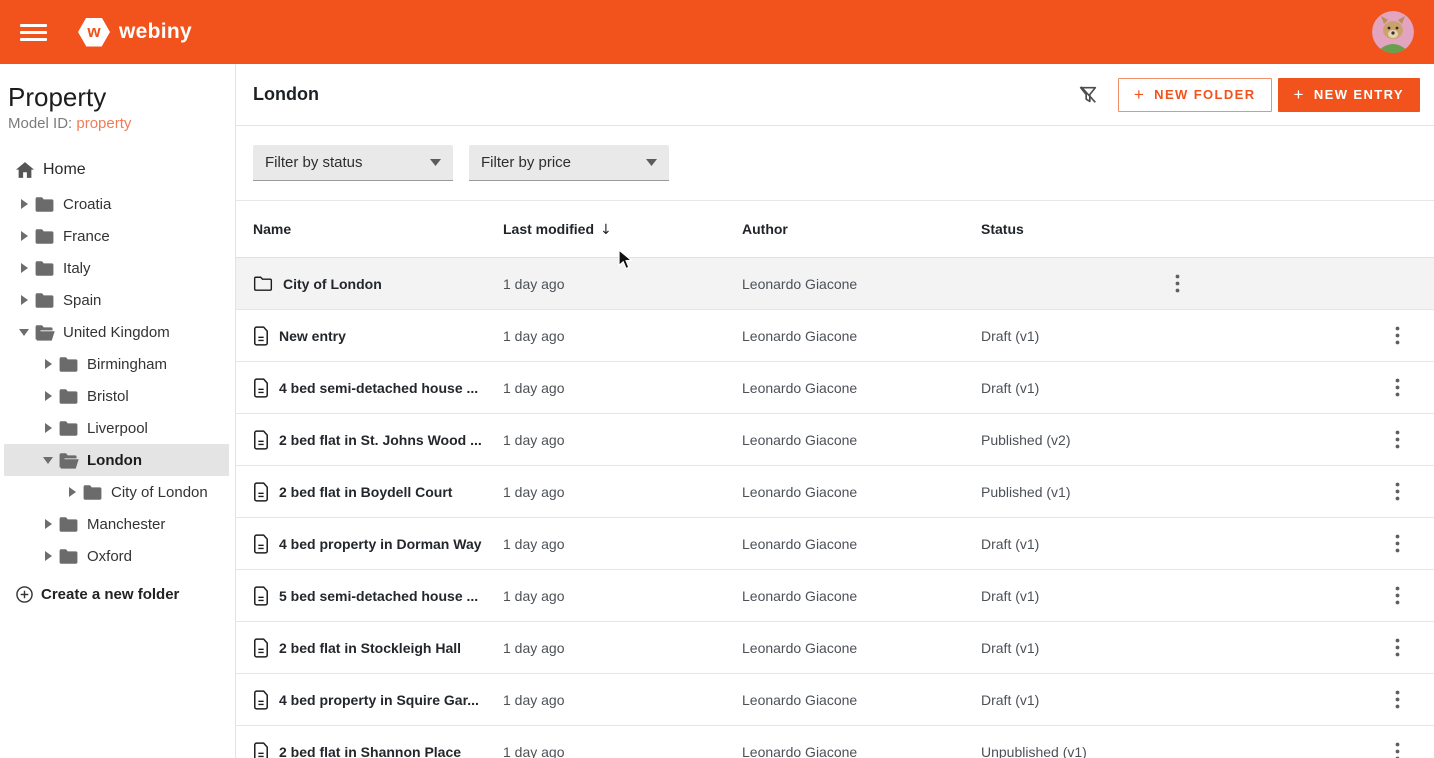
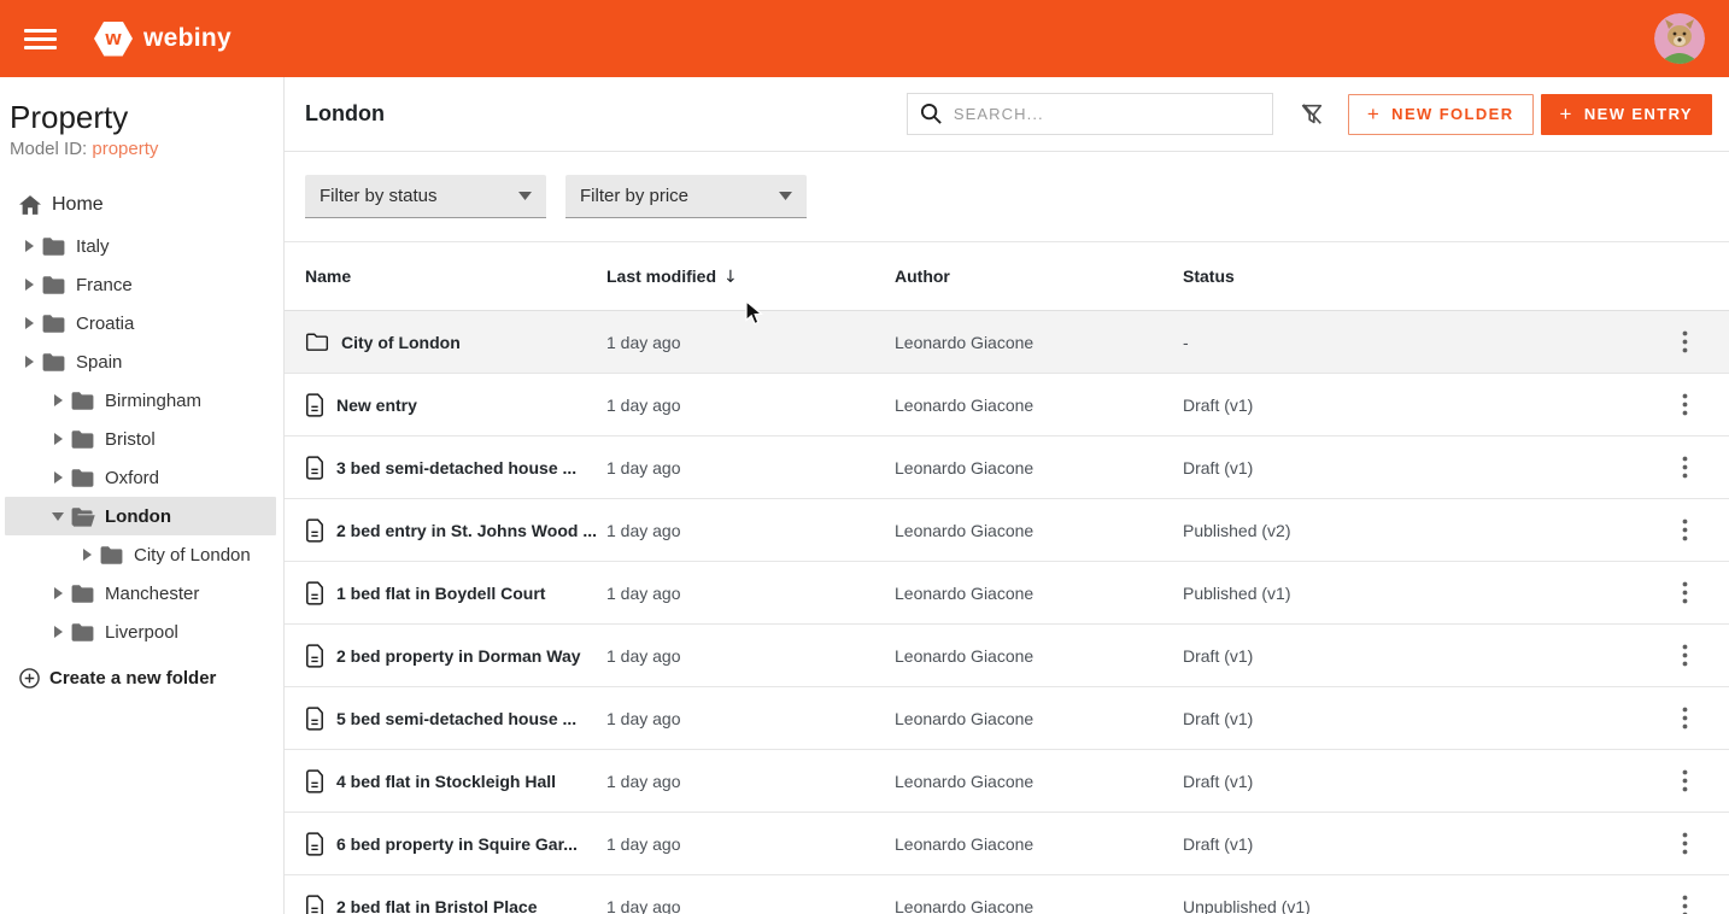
  w
  webiny
  Property
  Model ID: property
  Home
- Croatia
+ Italy
  France
- Italy
+ Croatia
  Spain
- United Kingdom
  Birmingham
  Bristol
- Liverpool
+ Oxford
  London
  City of London
  Manchester
- Oxford
+ Liverpool
  Create a new folder
  London
+ SEARCH...
  +
  NEW FOLDER
  +
  NEW ENTRY
  Filter by status
  Filter by price
  Name
  Last modified ↓
  Author
  Status
  City of London
  1 day ago
  Leonardo Giacone
+ -
  New entry
  1 day ago
  Leonardo Giacone
  Draft (v1)
- 4 bed semi-detached house ...
+ 3 bed semi-detached house ...
  1 day ago
  Leonardo Giacone
  Draft (v1)
- 2 bed flat in St. Johns Wood ...
+ 2 bed entry in St. Johns Wood ...
  1 day ago
  Leonardo Giacone
  Published (v2)
- 2 bed flat in Boydell Court
+ 1 bed flat in Boydell Court
  1 day ago
  Leonardo Giacone
  Published (v1)
- 4 bed property in Dorman Way
+ 2 bed property in Dorman Way
  1 day ago
  Leonardo Giacone
  Draft (v1)
  5 bed semi-detached house ...
  1 day ago
  Leonardo Giacone
  Draft (v1)
- 2 bed flat in Stockleigh Hall
+ 4 bed flat in Stockleigh Hall
  1 day ago
  Leonardo Giacone
  Draft (v1)
- 4 bed property in Squire Gar...
+ 6 bed property in Squire Gar...
  1 day ago
  Leonardo Giacone
  Draft (v1)
- 2 bed flat in Shannon Place
+ 2 bed flat in Bristol Place
  1 day ago
  Leonardo Giacone
  Unpublished (v1)
